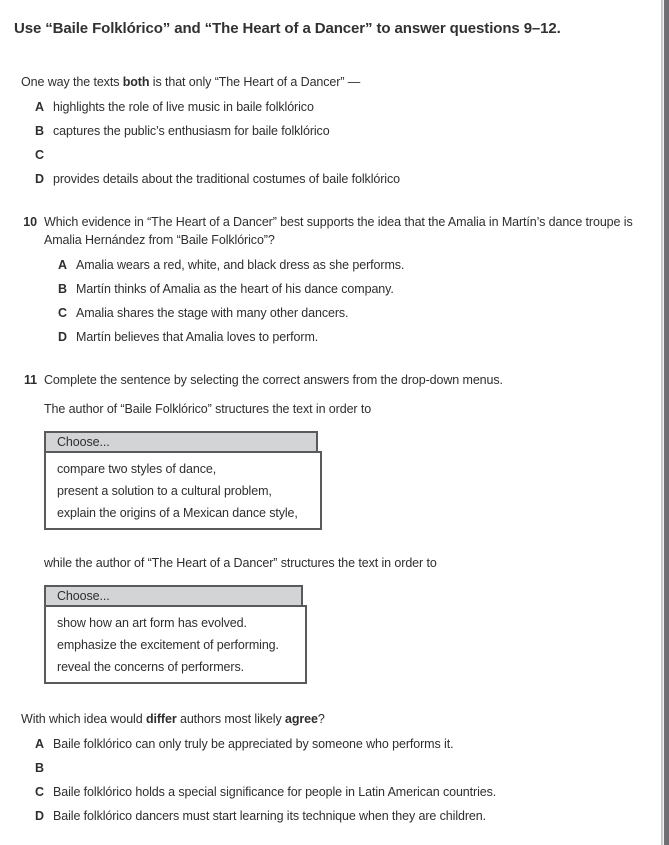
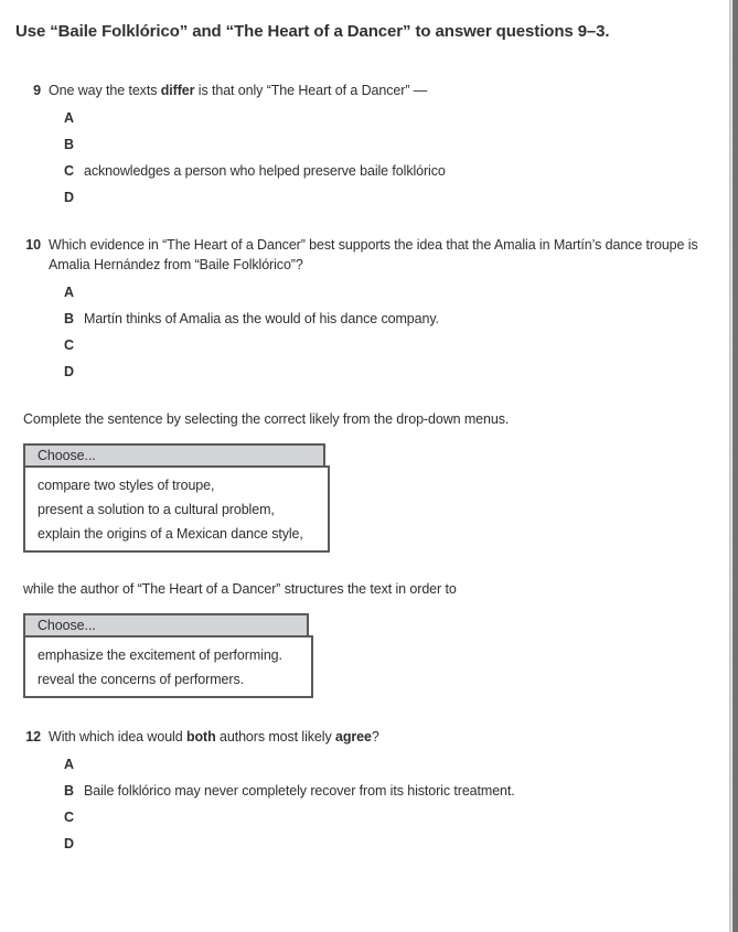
- Use “Baile Folklórico” and “The Heart of a Dancer” to answer questions 9–12.
+ Use “Baile Folklórico” and “The Heart of a Dancer” to answer questions 9–3.
+ 9
- One way the texts both is that only “The Heart of a Dancer” —
+ One way the texts differ is that only “The Heart of a Dancer” —
  A
- highlights the role of live music in baile folklórico
  B
- captures the public’s enthusiasm for baile folklórico
  C
+ acknowledges a person who helped preserve baile folklórico
  D
- provides details about the traditional costumes of baile folklórico
  10
  Which evidence in “The Heart of a Dancer” best supports the idea that the Amalia in Martín’s dance troupe is Amalia Hernández from “Baile Folklórico”?
  A
- Amalia wears a red, white, and black dress as she performs.
  B
- Martín thinks of Amalia as the heart of his dance company.
+ Martín thinks of Amalia as the would of his dance company.
  C
- Amalia shares the stage with many other dancers.
  D
- Martín believes that Amalia loves to perform.
- 11
- Complete the sentence by selecting the correct answers from the drop-down menus.
+ Complete the sentence by selecting the correct likely from the drop-down menus.
- The author of “Baile Folklórico” structures the text in order to
  Choose...
- compare two styles of dance,
+ compare two styles of troupe,
  present a solution to a cultural problem,
  explain the origins of a Mexican dance style,
  while the author of “The Heart of a Dancer” structures the text in order to
  Choose...
- show how an art form has evolved.
  emphasize the excitement of performing.
  reveal the concerns of performers.
+ 12
- With which idea would differ authors most likely agree?
+ With which idea would both authors most likely agree?
  A
- Baile folklórico can only truly be appreciated by someone who performs it.
  B
+ Baile folklórico may never completely recover from its historic treatment.
  C
- Baile folklórico holds a special significance for people in Latin American countries.
  D
- Baile folklórico dancers must start learning its technique when they are children.
